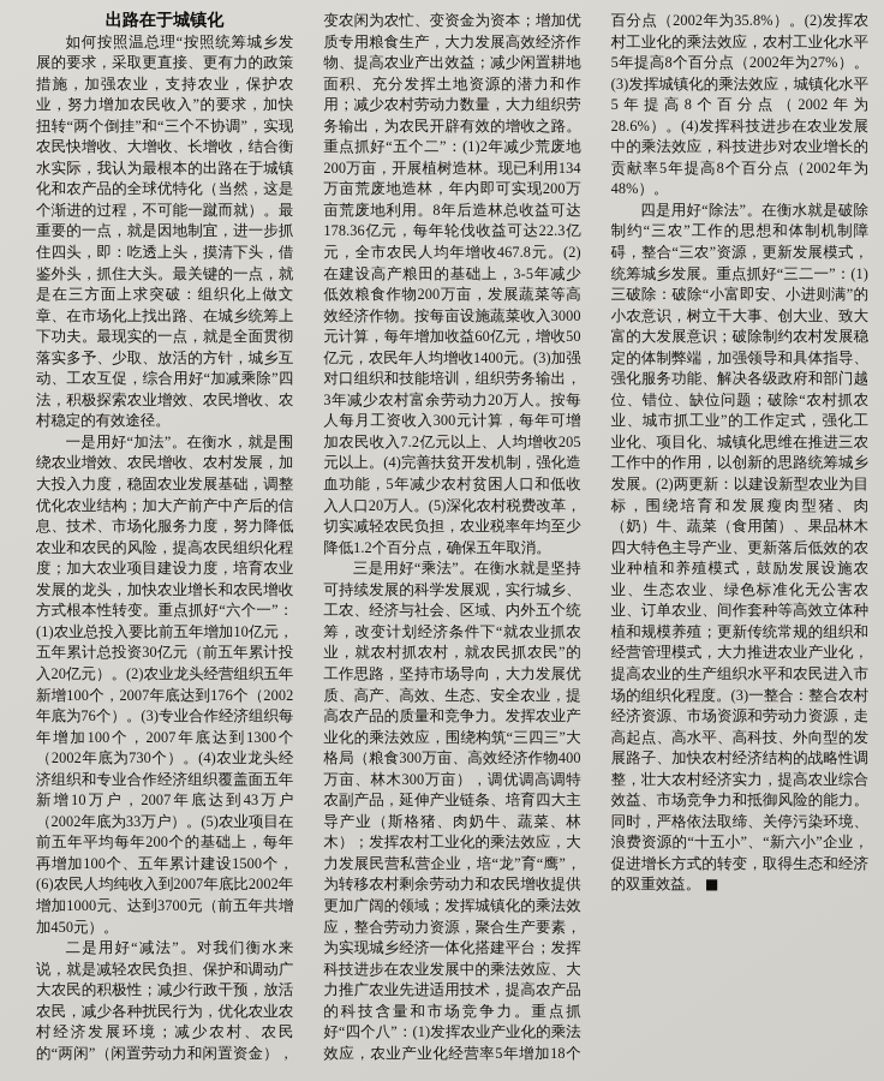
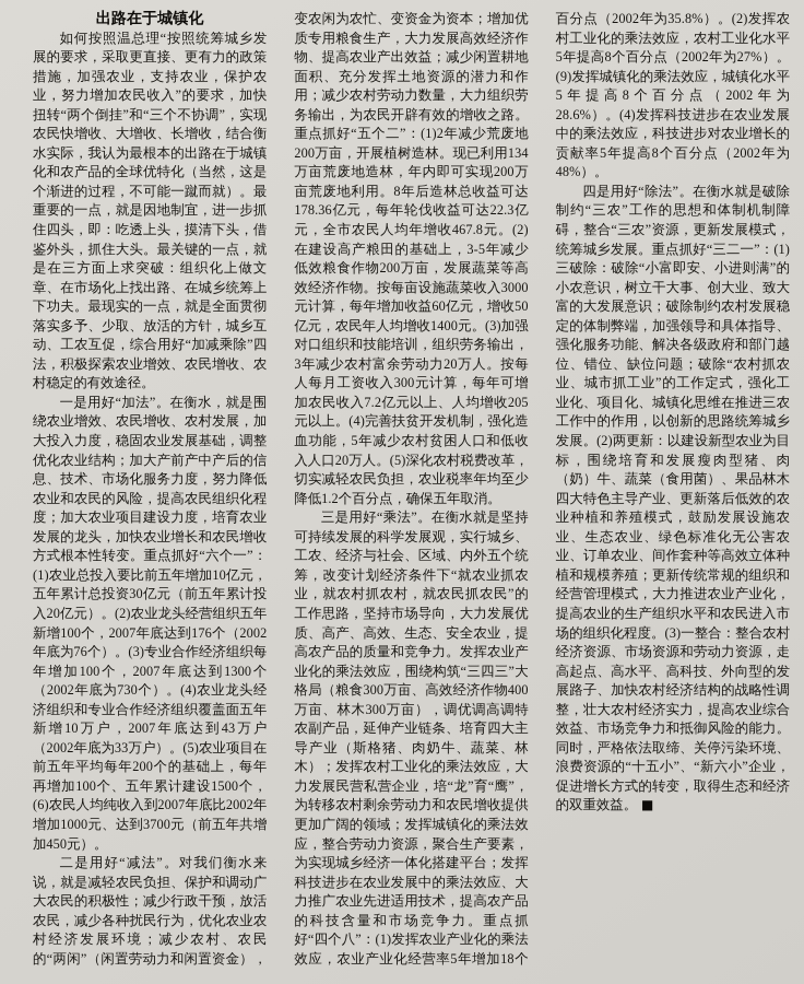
  出路在于城镇化
  如何按照温总理“按照统筹城乡发展的要求，采取更直接、更有力的政策措施，加强农业，支持农业，保护农业，努力增加农民收入”的要求，加快扭转“两个倒挂”和“三个不协调”，实现农民快增收、大增收、长增收，结合衡水实际，我认为最根本的出路在于城镇化和农产品的全球优特化（当然，这是个渐进的过程，不可能一蹴而就）。最重要的一点，就是因地制宜，进一步抓住四头，即：吃透上头，摸清下头，借鉴外头，抓住大头。最关键的一点，就是在三方面上求突破：组织化上做文章、在市场化上找出路、在城乡统筹上下功夫。最现实的一点，就是全面贯彻落实多予、少取、放活的方针，城乡互动、工农互促，综合用好“加减乘除”四法，积极探索农业增效、农民增收、农村稳定的有效途径。
  一是用好“加法”。在衡水，就是围绕农业增效、农民增收、农村发展，加大投入力度，稳固农业发展基础，调整优化农业结构；加大产前产中产后的信息、技术、市场化服务力度，努力降低农业和农民的风险，提高农民组织化程度；加大农业项目建设力度，培育农业发展的龙头，加快农业增长和农民增收方式根本性转变。重点抓好“六个一”：(1)农业总投入要比前五年增加10亿元，五年累计总投资30亿元（前五年累计投入20亿元）。(2)农业龙头经营组织五年新增100个，2007年底达到176个（2002年底为76个）。(3)专业合作经济组织每年增加100个，2007年底达到1300个（2002年底为730个）。(4)农业龙头经济组织和专业合作经济组织覆盖面五年新增10万户，2007年底达到43万户（2002年底为33万户）。(5)农业项目在前五年平均每年200个的基础上，每年再增加100个、五年累计建设1500个，(6)农民人均纯收入到2007年底比2002年增加1000元、达到3700元（前五年共增加450元）。
  二是用好“减法”。对我们衡水来说，就是减轻农民负担、保护和调动广大农民的积极性；减少行政干预，放活农民，减少各种扰民行为，优化农业农村经济发展环境；减少农村、农民的“两闲”（闲置劳动力和闲置资金），变农闲为农忙、变资金为资本；增加优质专用粮食生产，大力发展高效经济作物、提高农业产出效益；减少闲置耕地面积、充分发挥土地资源的潜力和作用；减少农村劳动力数量，大力组织劳务输出，为农民开辟有效的增收之路。重点抓好“五个二”：(1)2年减少荒废地200万亩，开展植树造林。现已利用134万亩荒废地造林，年内即可实现200万亩荒废地利用。8年后造林总收益可达178.36亿元，每年轮伐收益可达22.3亿元，全市农民人均年增收467.8元。(2)在建设高产粮田的基础上，3-5年减少低效粮食作物200万亩，发展蔬菜等高效经济作物。按每亩设施蔬菜收入3000元计算，每年增加收益60亿元，增收50亿元，农民年人均增收1400元。(3)加强对口组织和技能培训，组织劳务输出，3年减少农村富余劳动力20万人。按每人每月工资收入300元计算，每年可增加农民收入7.2亿元以上、人均增收205元以上。(4)完善扶贫开发机制，强化造血功能，5年减少农村贫困人口和低收入人口20万人。(5)深化农村税费改革，切实减轻农民负担，农业税率年均至少降低1.2个百分点，确保五年取消。
- 三是用好“乘法”。在衡水就是坚持可持续发展的科学发展观，实行城乡、工农、经济与社会、区域、内外五个统筹，改变计划经济条件下“就农业抓农业，就农村抓农村，就农民抓农民”的工作思路，坚持市场导向，大力发展优质、高产、高效、生态、安全农业，提高农产品的质量和竞争力。发挥农业产业化的乘法效应，围绕构筑“三四三”大格局（粮食300万亩、高效经济作物400万亩、林木300万亩），调优调高调特农副产品，延伸产业链条、培育四大主导产业（斯格猪、肉奶牛、蔬菜、林木）；发挥农村工业化的乘法效应，大力发展民营私营企业，培“龙”育“鹰”，为转移农村剩余劳动力和农民增收提供更加广阔的领域；发挥城镇化的乘法效应，整合劳动力资源，聚合生产要素，为实现城乡经济一体化搭建平台；发挥科技进步在农业发展中的乘法效应、大力推广农业先进适用技术，提高农产品的科技含量和市场竞争力。重点抓好“四个八”：(1)发挥农业产业化的乘法效应，农业产业化经营率5年增加18个百分点（2002年为35.8%）。(2)发挥农村工业化的乘法效应，农村工业化水平5年提高8个百分点（2002年为27%）。(3)发挥城镇化的乘法效应，城镇化水平5年提高8个百分点（2002年为28.6%）。(4)发挥科技进步在农业发展中的乘法效应，科技进步对农业增长的贡献率5年提高8个百分点（2002年为48%）。
+ 三是用好“乘法”。在衡水就是坚持可持续发展的科学发展观，实行城乡、工农、经济与社会、区域、内外五个统筹，改变计划经济条件下“就农业抓农业，就农村抓农村，就农民抓农民”的工作思路，坚持市场导向，大力发展优质、高产、高效、生态、安全农业，提高农产品的质量和竞争力。发挥农业产业化的乘法效应，围绕构筑“三四三”大格局（粮食300万亩、高效经济作物400万亩、林木300万亩），调优调高调特农副产品，延伸产业链条、培育四大主导产业（斯格猪、肉奶牛、蔬菜、林木）；发挥农村工业化的乘法效应，大力发展民营私营企业，培“龙”育“鹰”，为转移农村剩余劳动力和农民增收提供更加广阔的领域；发挥城镇化的乘法效应，整合劳动力资源，聚合生产要素，为实现城乡经济一体化搭建平台；发挥科技进步在农业发展中的乘法效应、大力推广农业先进适用技术，提高农产品的科技含量和市场竞争力。重点抓好“四个八”：(1)发挥农业产业化的乘法效应，农业产业化经营率5年增加18个百分点（2002年为35.8%）。(2)发挥农村工业化的乘法效应，农村工业化水平5年提高8个百分点（2002年为27%）。(9)发挥城镇化的乘法效应，城镇化水平5年提高8个百分点（2002年为28.6%）。(4)发挥科技进步在农业发展中的乘法效应，科技进步对农业增长的贡献率5年提高8个百分点（2002年为48%）。
  四是用好“除法”。在衡水就是破除制约“三农”工作的思想和体制机制障碍，整合“三农”资源，更新发展模式，统筹城乡发展。重点抓好“三二一”：(1)三破除：破除“小富即安、小进则满”的小农意识，树立干大事、创大业、致大富的大发展意识；破除制约农村发展稳定的体制弊端，加强领导和具体指导、强化服务功能、解决各级政府和部门越位、错位、缺位问题；破除“农村抓农业、城市抓工业”的工作定式，强化工业化、项目化、城镇化思维在推进三农工作中的作用，以创新的思路统筹城乡发展。(2)两更新：以建设新型农业为目标，围绕培育和发展瘦肉型猪、肉（奶）牛、蔬菜（食用菌）、果品林木四大特色主导产业、更新落后低效的农业种植和养殖模式，鼓励发展设施农业、生态农业、绿色标准化无公害农业、订单农业、间作套种等高效立体种植和规模养殖；更新传统常规的组织和经营管理模式，大力推进农业产业化，提高农业的生产组织水平和农民进入市场的组织化程度。(3)一整合：整合农村经济资源、市场资源和劳动力资源，走高起点、高水平、高科技、外向型的发展路子、加快农村经济结构的战略性调整，壮大农村经济实力，提高农业综合效益、市场竞争力和抵御风险的能力。同时，严格依法取缔、关停污染环境、浪费资源的“十五小”、“新六小”企业，促进增长方式的转变，取得生态和经济的双重效益。 ■
